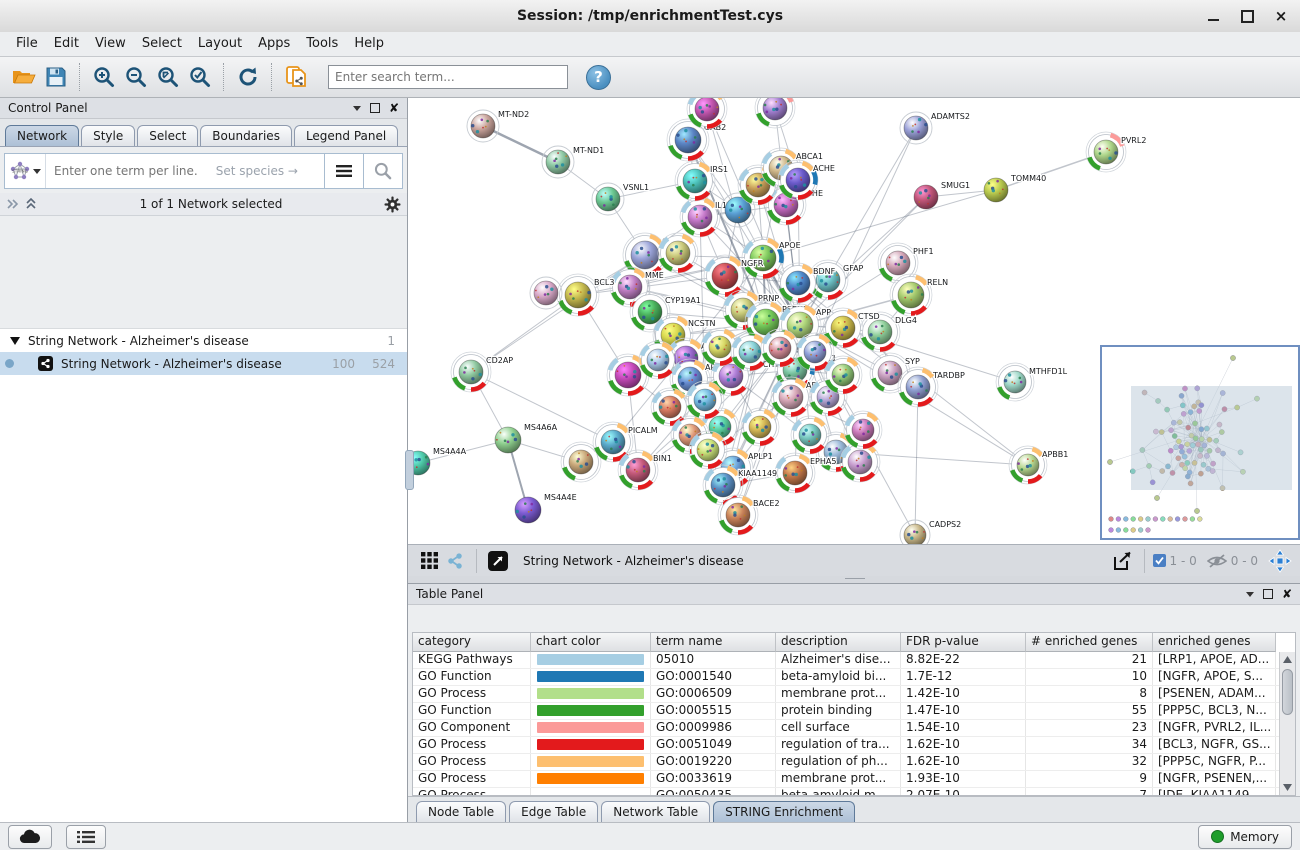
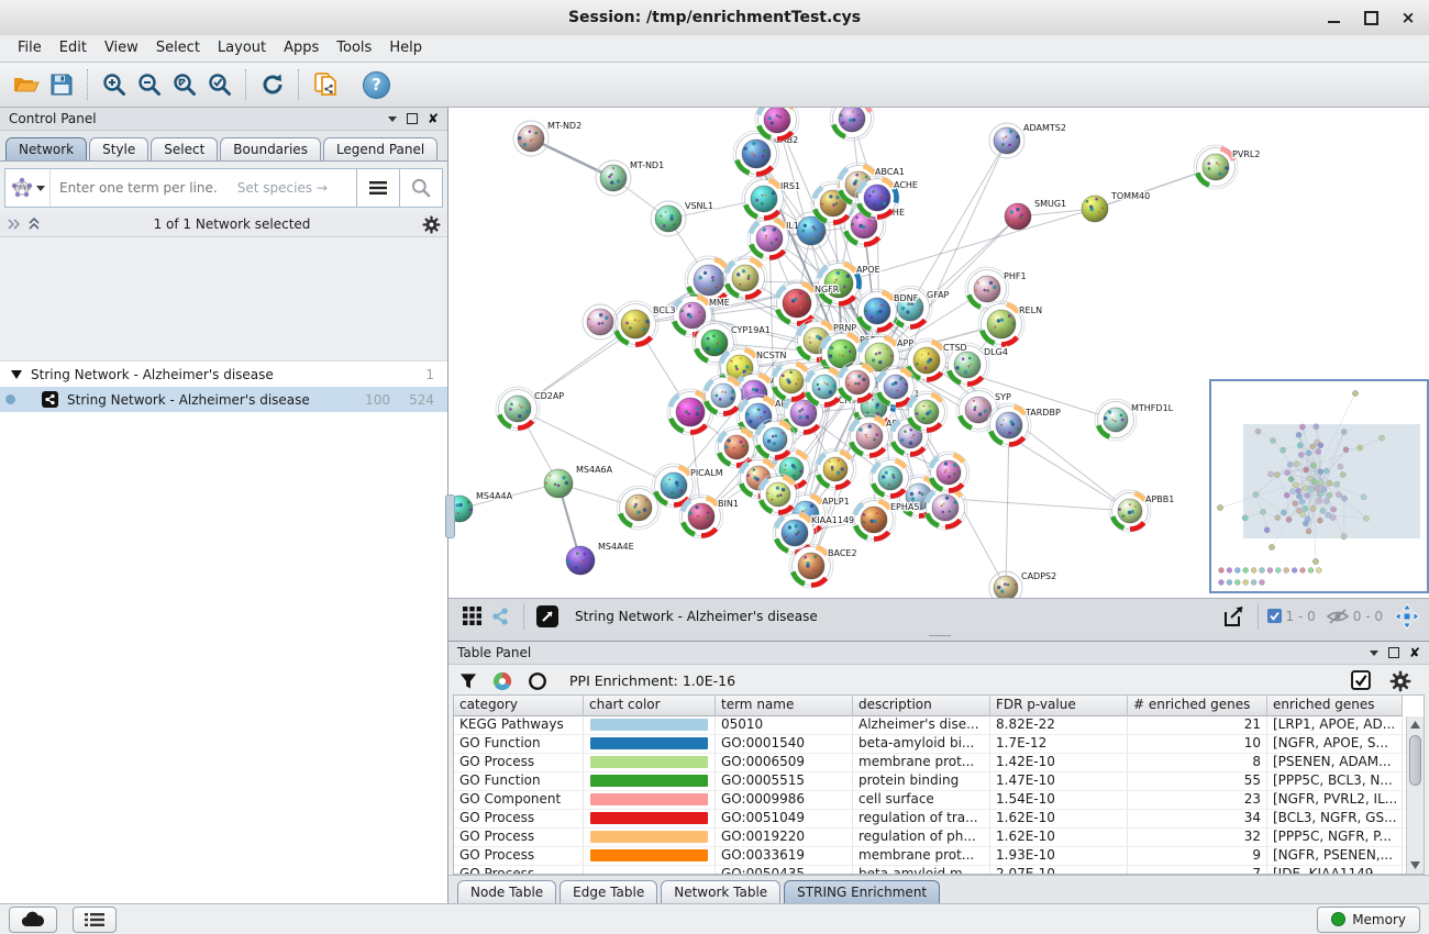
  Session: /tmp/enrichmentTest.cys
  ×
  File
  Edit
  View
  Select
  Layout
  Apps
  Tools
  Help
- Enter search term...
  ?
  Control Panel
  ✘
  Network
  Style
  Select
  Boundaries
  Legend Panel
  Enter one term per line.
  Set species →
  1 of 1 Network selected
  String Network - Alzheimer's disease
  1
  String Network - Alzheimer's disease
  100
  524
  MT-ND2
  MT-ND1
  VSNL1
  ADAMTS2
  SMUG1
  TOMM40
  PVRL2
  PHF1
  RELN
  DLG4
  SYP
  TARDBP
  MTHFD1L
  GFAP
  BDNF
  APOE
  MME
  BCL3
  NGFR
  CYP19A1
  NCSTN
  PRNP
  APP
  CTSD
  IL1
  IRS1
  ABCA1
  ACHE
  EPHA5
  APLP1
  KIAA1149
  BACE2
  CD2AP
  MS4A6A
  MS4A4A
  MS4A4E
  PICALM
  BIN1
  CADPS2
  APBB1
  String Network - Alzheimer's disease
  1 - 0
  0 - 0
  Table Panel
  ✘
+ PPI Enrichment: 1.0E-16
  category
  chart color
  term name
  description
  FDR p-value
  # enriched genes
  enriched genes
  KEGG Pathways
  05010
  Alzheimer's dise...
  8.82E-22
  21
  [LRP1, APOE, AD...
  GO Function
  GO:0001540
  beta-amyloid bi...
  1.7E-12
  10
  [NGFR, APOE, S...
  GO Process
  GO:0006509
  membrane prot...
  1.42E-10
  8
  [PSENEN, ADAM...
  GO Function
  GO:0005515
  protein binding
  1.47E-10
  55
  [PPP5C, BCL3, N...
  GO Component
  GO:0009986
  cell surface
  1.54E-10
  23
  [NGFR, PVRL2, IL...
  GO Process
  GO:0051049
  regulation of tra...
  1.62E-10
  34
  [BCL3, NGFR, GS...
  GO Process
  GO:0019220
  regulation of ph...
  1.62E-10
  32
  [PPP5C, NGFR, P...
  GO Process
  GO:0033619
  membrane prot...
  1.93E-10
  9
  [NGFR, PSENEN,...
  Node Table
  Edge Table
  Network Table
  STRING Enrichment
  Memory
